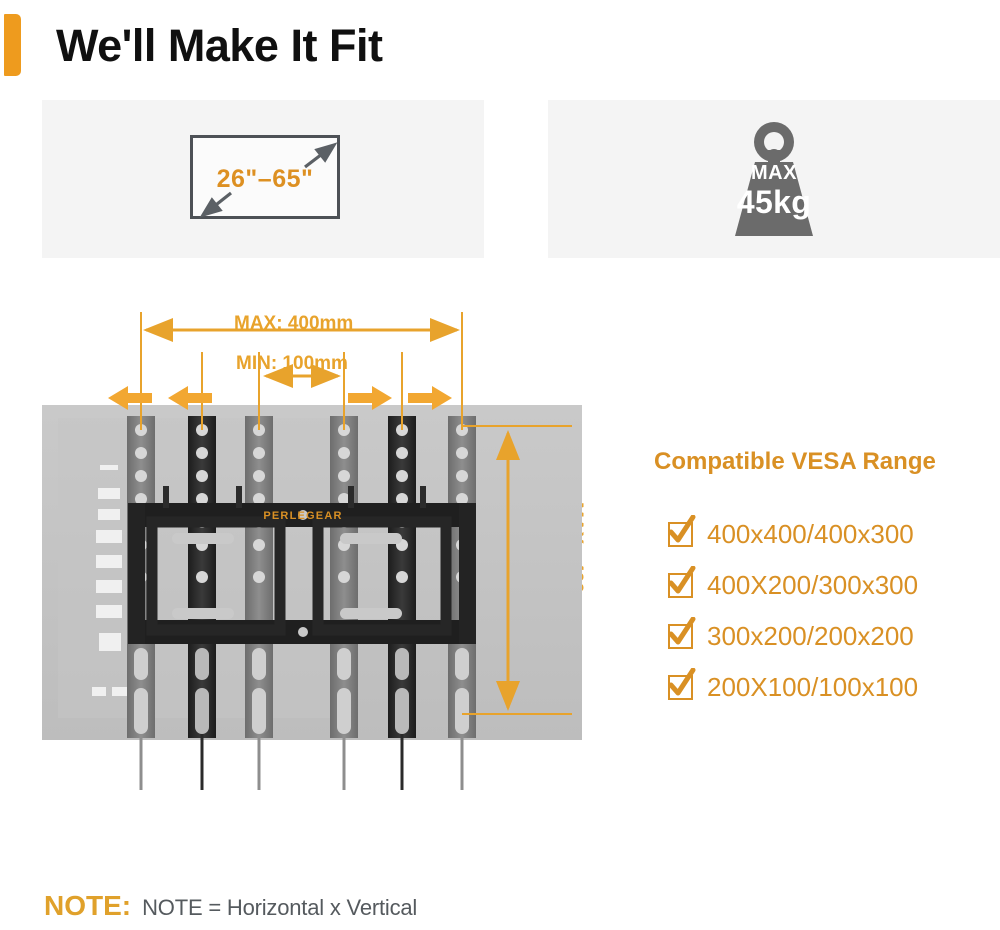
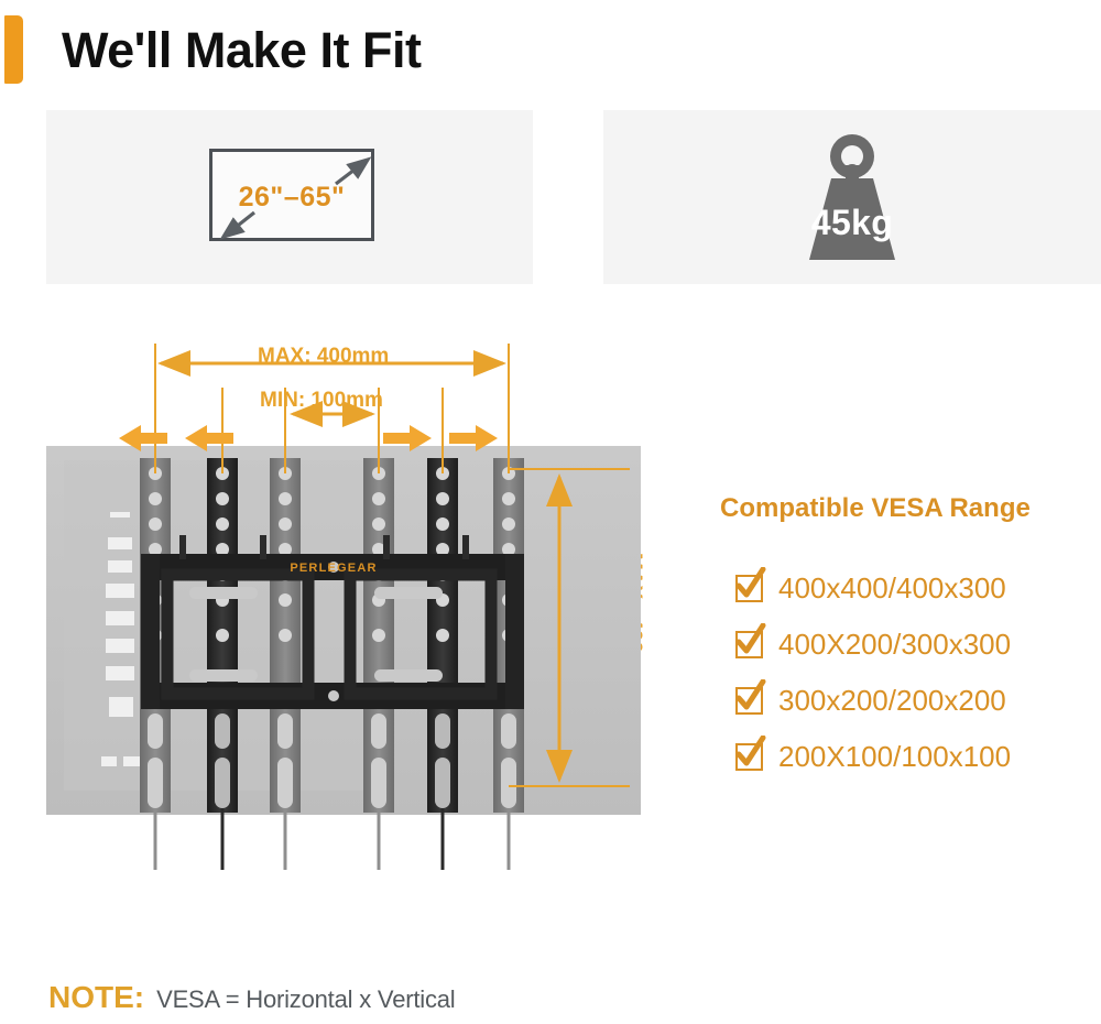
  We'll Make It Fit
  26"–65"
- MAX
  45kg
  MAX: 400mm
  MIN: 100mm
  PERLEGEAR
  Compatible VESA Range
  400x400/400x300
  400X200/300x300
  300x200/200x200
  200X100/100x100
  NOTE:
- NOTE = Horizontal x Vertical
+ VESA = Horizontal x Vertical
